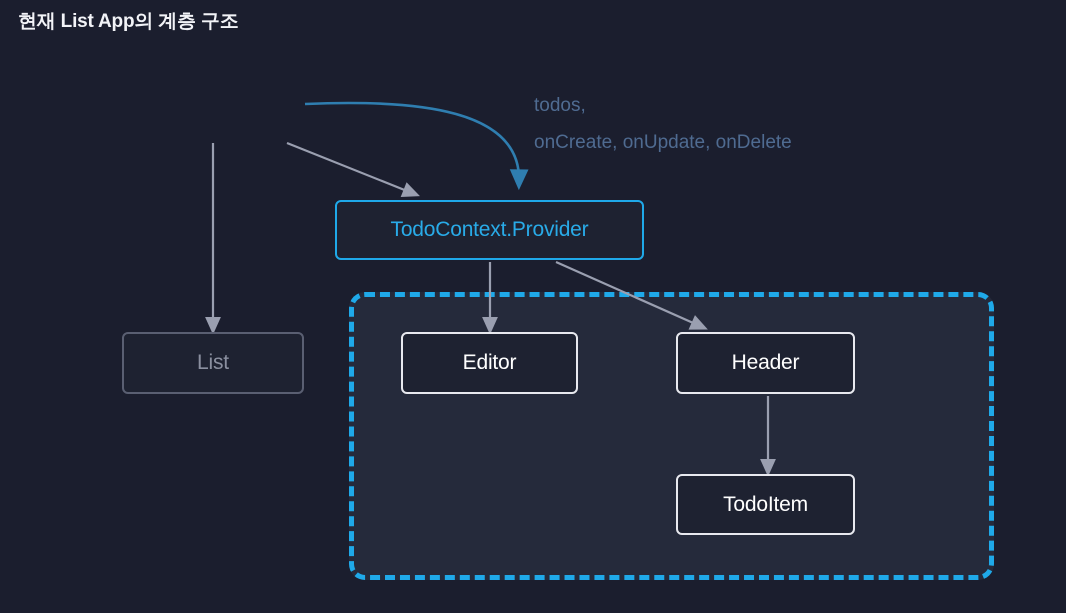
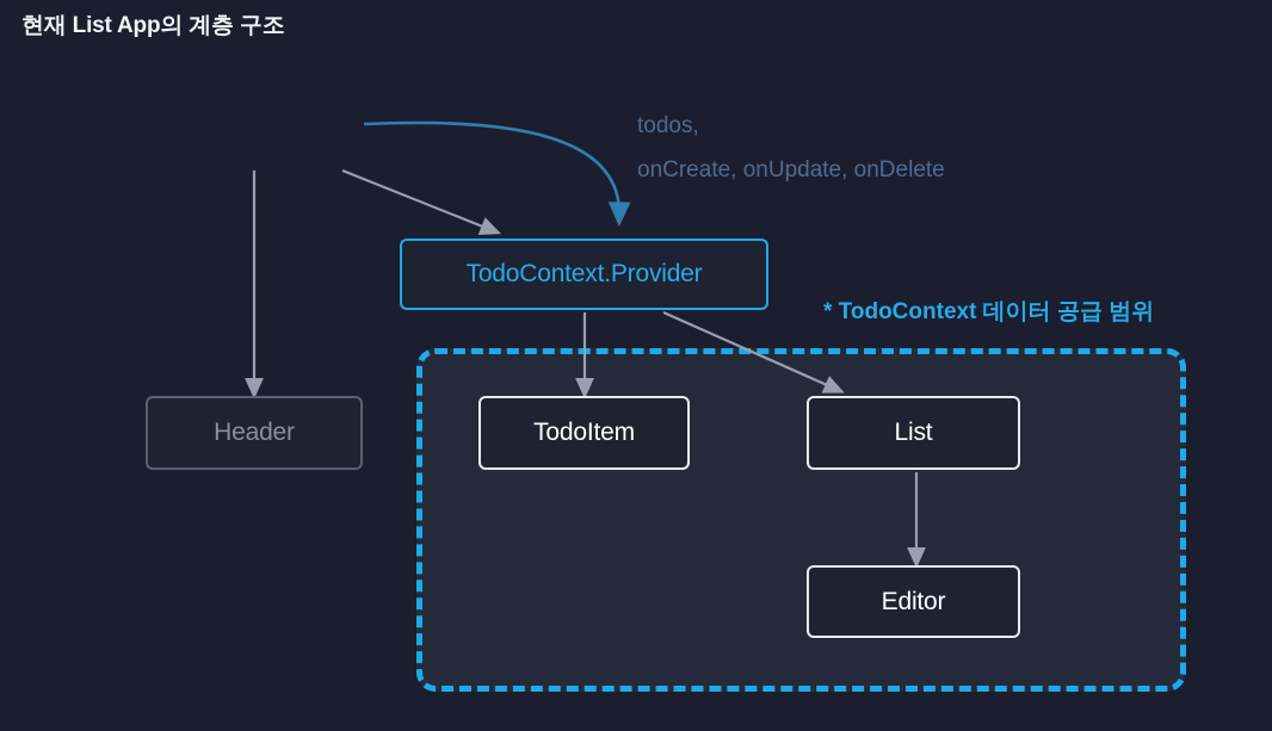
  현재 List App의 계층 구조
+ * TodoContext 데이터 공급 범위
  todos,
  onCreate, onUpdate, onDelete
- List
+ Header
  TodoContext.Provider
- Editor
+ TodoItem
- Header
+ List
- TodoItem
+ Editor
